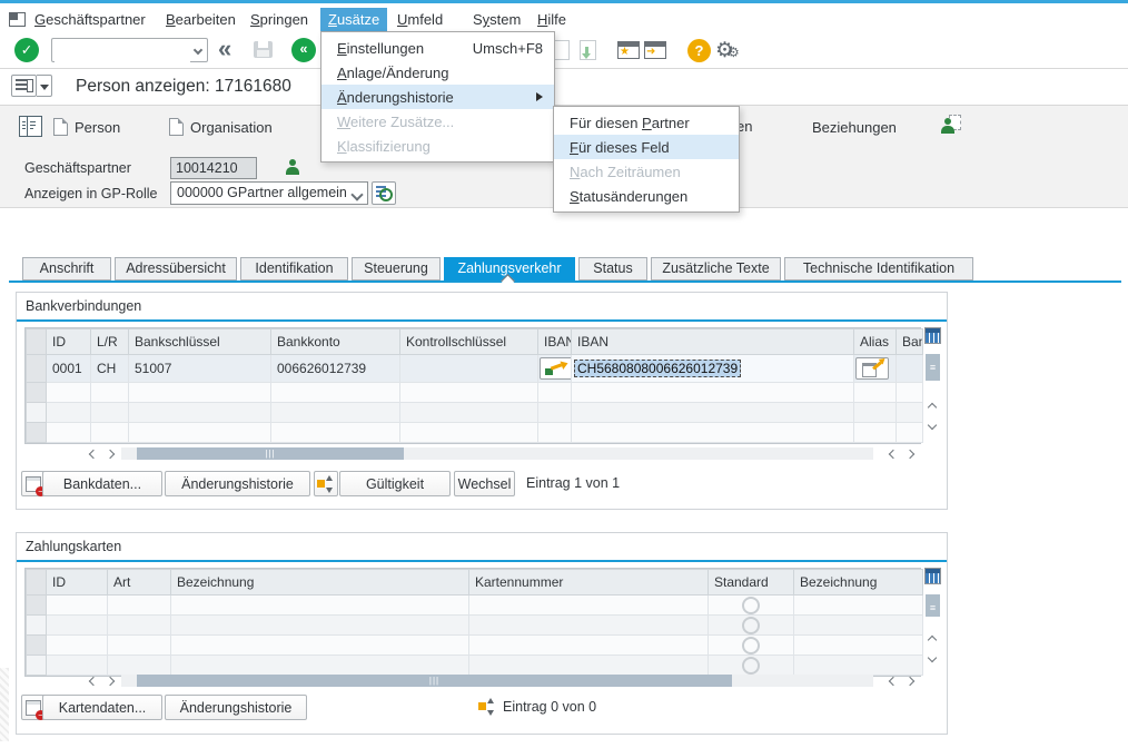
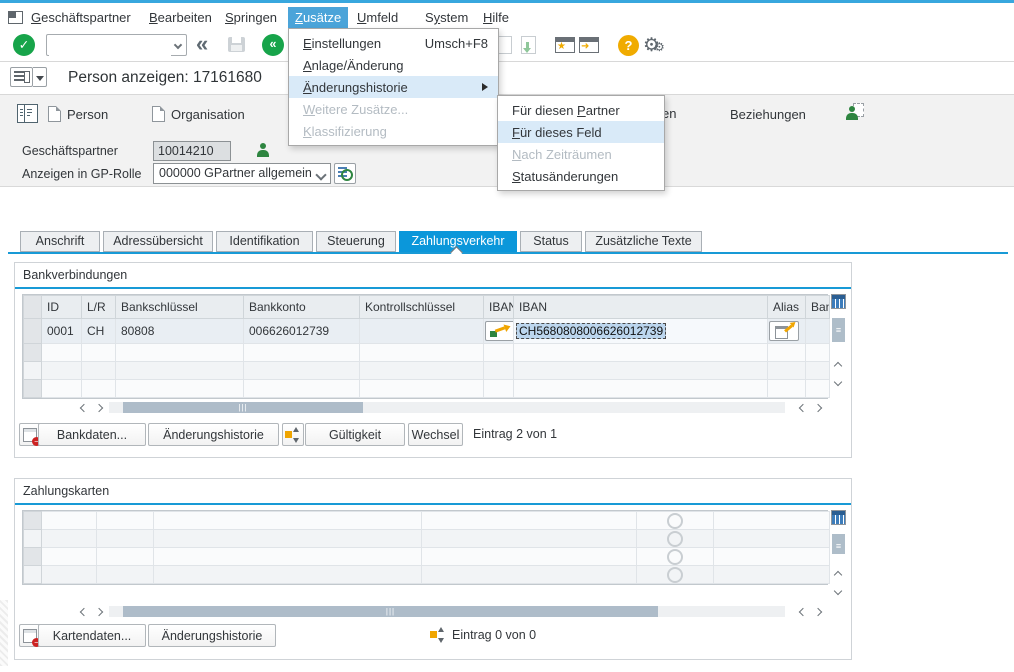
  Geschäftspartner
  Bearbeiten
  Springen
  Zusätze
  Umfeld
  System
  Hilfe
  ✓
  «
  «
  ★
  ➜
  ?
  ⚙⚙
  Person anzeigen: 17161680
  Person
  Organisation
  en
  Beziehungen
  Geschäftspartner
  10014210
  Anzeigen in GP-Rolle
  000000 GPartner allgemein
  Anschrift
  Adressübersicht
  Identifikation
  Steuerung
  Zahlungsverkehr
  Status
  Zusätzliche Texte
- Technische Identifikation
  Bankverbindungen
  	ID	L/R	Bankschlüssel	Bankkonto	Kontrollschlüssel	IBAN	IBAN	Alias	Ban
- 	0001	CH	51007	006626012739			CH5680808006626012739
+ 	0001	CH	80808	006626012739			CH5680808006626012739
  ≡
  |||
  Bankdaten...
  Änderungshistorie
  Gültigkeit
  Wechsel
- Eintrag 1 von 1
+ Eintrag 2 von 1
  Zahlungskarten
- 	ID	Art	Bezeichnung	Kartennummer	Standard	Bezeichnung
  ≡
  |||
  Kartendaten...
  Änderungshistorie
  Eintrag 0 von 0
  Einstellungen
  Umsch+F8
  Anlage/Änderung
  Änderungshistorie
  Weitere Zusätze...
  Klassifizierung
  Für diesen Partner
  Für dieses Feld
  Nach Zeiträumen
  Statusänderungen
